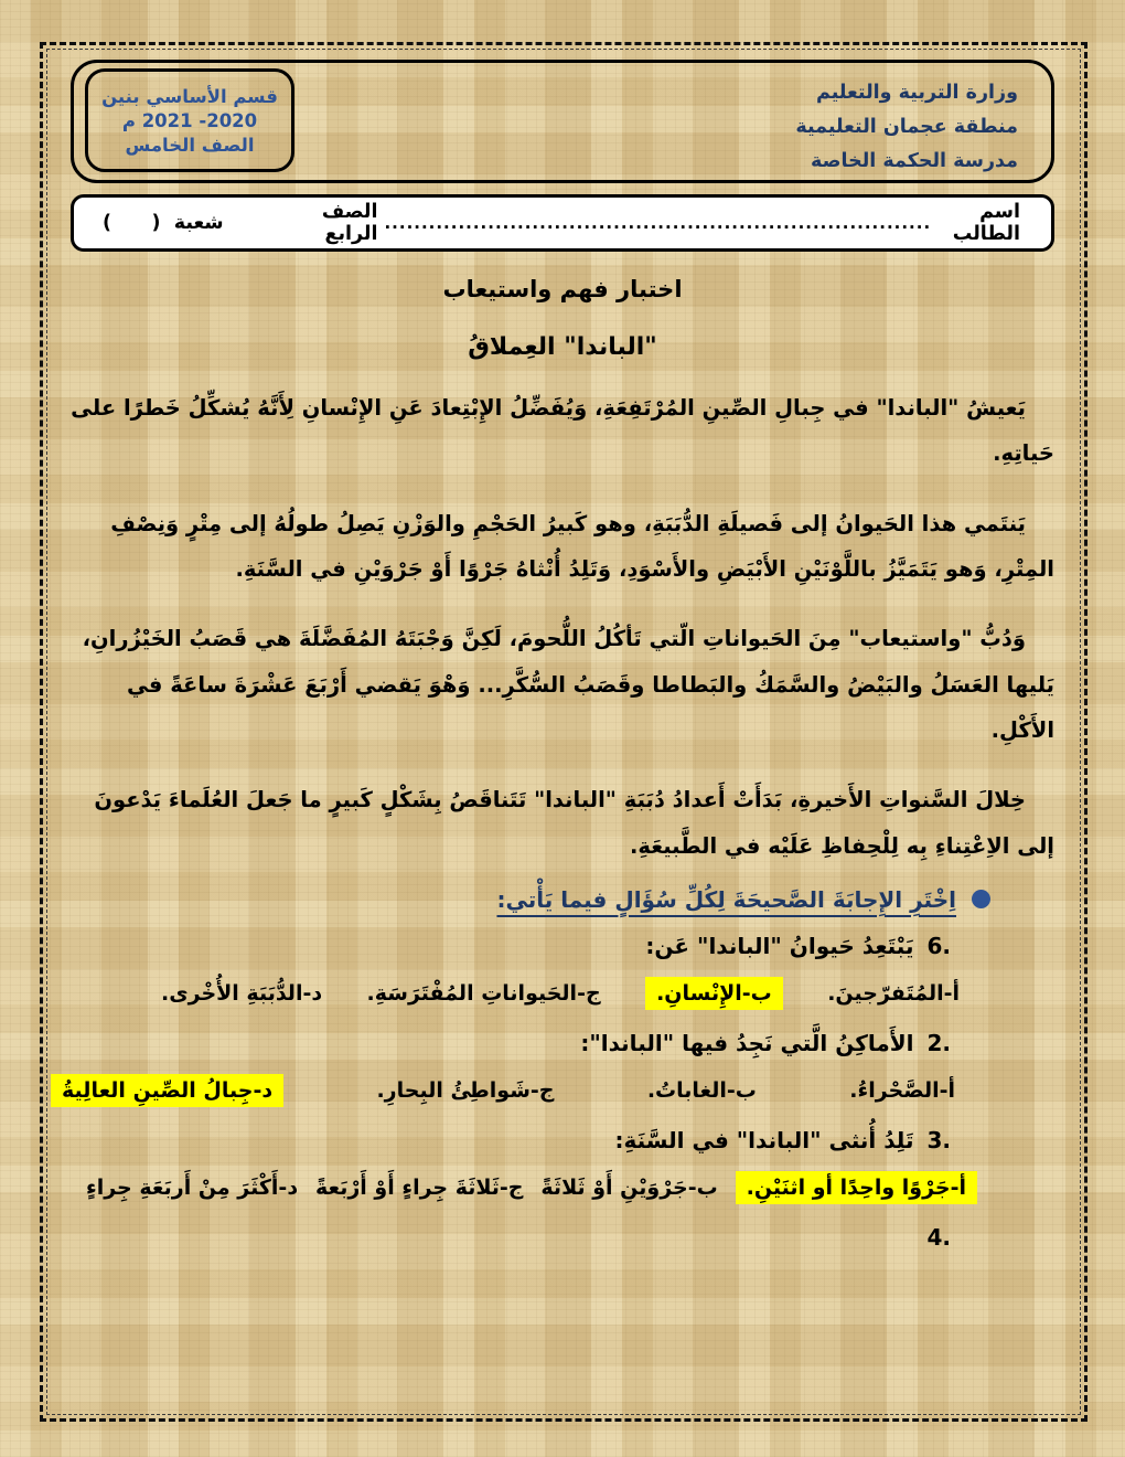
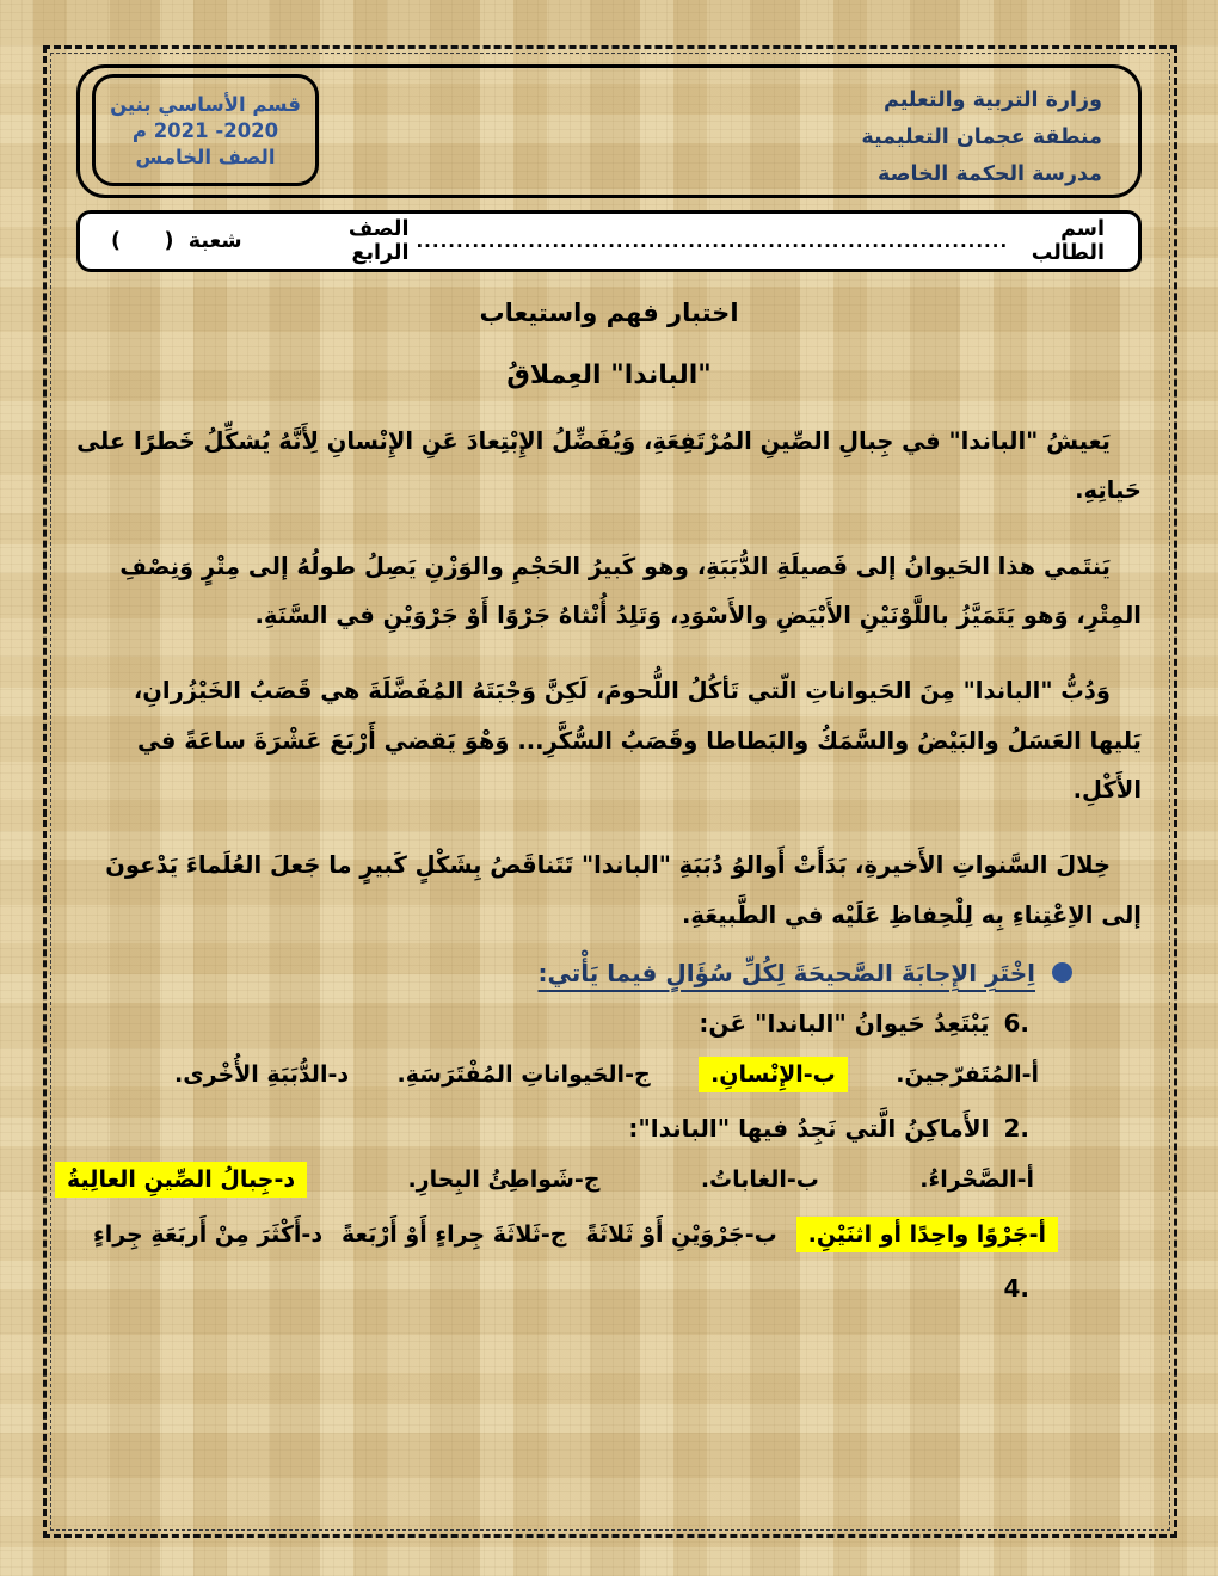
  وزارة التربية والتعليم
  منطقة عجمان التعليمية
  مدرسة الحكمة الخاصة
  قسم الأساسي بنين
  2020- 2021 م
  الصف الخامس
  اسم الطالب
  ..........................................................................
  الصف الرابع
  شعبة ( )
  اختبار فهم واستيعاب
  "الباندا" العِملاقُ
  يَعيشُ "الباندا" في جِبالِ الصِّينِ المُرْتَفِعَةِ، وَيُفَضِّلُ الإِبْتِعادَ عَنِ الإِنْسانِ لِأَنَّهُ يُشكِّلُ خَطرًا على حَياتِهِ.
  يَنتَمي هذا الحَيوانُ إلى فَصيلَةِ الدُّبَبَةِ، وهو كَبيرُ الحَجْمِ والوَزْنِ يَصِلُ طولُهُ إلى مِتْرٍ وَنِصْفِ المِتْرِ، وَهو يَتَمَيَّزُ باللَّوْنَيْنِ الأَبْيَضِ والأَسْوَدِ، وَتَلِدُ أُنْثاهُ جَرْوًا أَوْ جَرْوَيْنِ في السَّنَةِ.
- وَدُبُّ "واستيعاب" مِنَ الحَيواناتِ الّتي تَأكُلُ اللُّحومَ، لَكِنَّ وَجْبَتَهُ المُفَضَّلَةَ هي قَصَبُ الخَيْزُرانِ، يَليها العَسَلُ والبَيْضُ والسَّمَكُ والبَطاطا وقَصَبُ السُّكَّرِ... وَهْوَ يَقضي أَرْبَعَ عَشْرَةَ ساعَةً في الأَكْلِ.
+ وَدُبُّ "الباندا" مِنَ الحَيواناتِ الّتي تَأكُلُ اللُّحومَ، لَكِنَّ وَجْبَتَهُ المُفَضَّلَةَ هي قَصَبُ الخَيْزُرانِ، يَليها العَسَلُ والبَيْضُ والسَّمَكُ والبَطاطا وقَصَبُ السُّكَّرِ... وَهْوَ يَقضي أَرْبَعَ عَشْرَةَ ساعَةً في الأَكْلِ.
- خِلالَ السَّنواتِ الأَخيرةِ، بَدَأَتْ أَعدادُ دُبَبَةِ "الباندا" تَتَناقَصُ بِشَكْلٍ كَبيرٍ ما جَعلَ العُلَماءَ يَدْعونَ إلى الاِعْتِناءِ بِه لِلْحِفاظِ عَلَيْه في الطَّبيعَةِ.
+ خِلالَ السَّنواتِ الأَخيرةِ، بَدَأَتْ أَوالوُ دُبَبَةِ "الباندا" تَتَناقَصُ بِشَكْلٍ كَبيرٍ ما جَعلَ العُلَماءَ يَدْعونَ إلى الاِعْتِناءِ بِه لِلْحِفاظِ عَلَيْه في الطَّبيعَةِ.
  اِخْتَرِ الإِجابَةَ الصَّحيحَةَ لِكُلِّ سُؤَالٍ فيما يَأْتي:
  6.
  يَبْتَعِدُ حَيوانُ "الباندا" عَن:
  أ-المُتَفرّجينَ.
  ب-الإِنْسانِ.
  ج-الحَيواناتِ المُفْتَرَسَةِ.
  د-الدُّبَبَةِ الأُخْرى.
  2.
  الأَماكِنُ الَّتي نَجِدُ فيها "الباندا":
  أ-الصَّحْراءُ.
  ب-الغاباتُ.
  ج-شَواطِئُ البِحارِ.
  د-جِبالُ الصِّينِ العالِيةُ
- 3.
- تَلِدُ أُنثى "الباندا" في السَّنَةِ:
  أ-جَرْوًا واحِدًا أو اثنَيْنِ.
  ب-جَرْوَيْنِ أَوْ ثَلاثَةً
  ج-ثَلاثَةَ جِراءٍ أَوْ أَرْبَعةً
  د-أَكْثَرَ مِنْ أَربَعَةِ جِراءٍ
  4.
